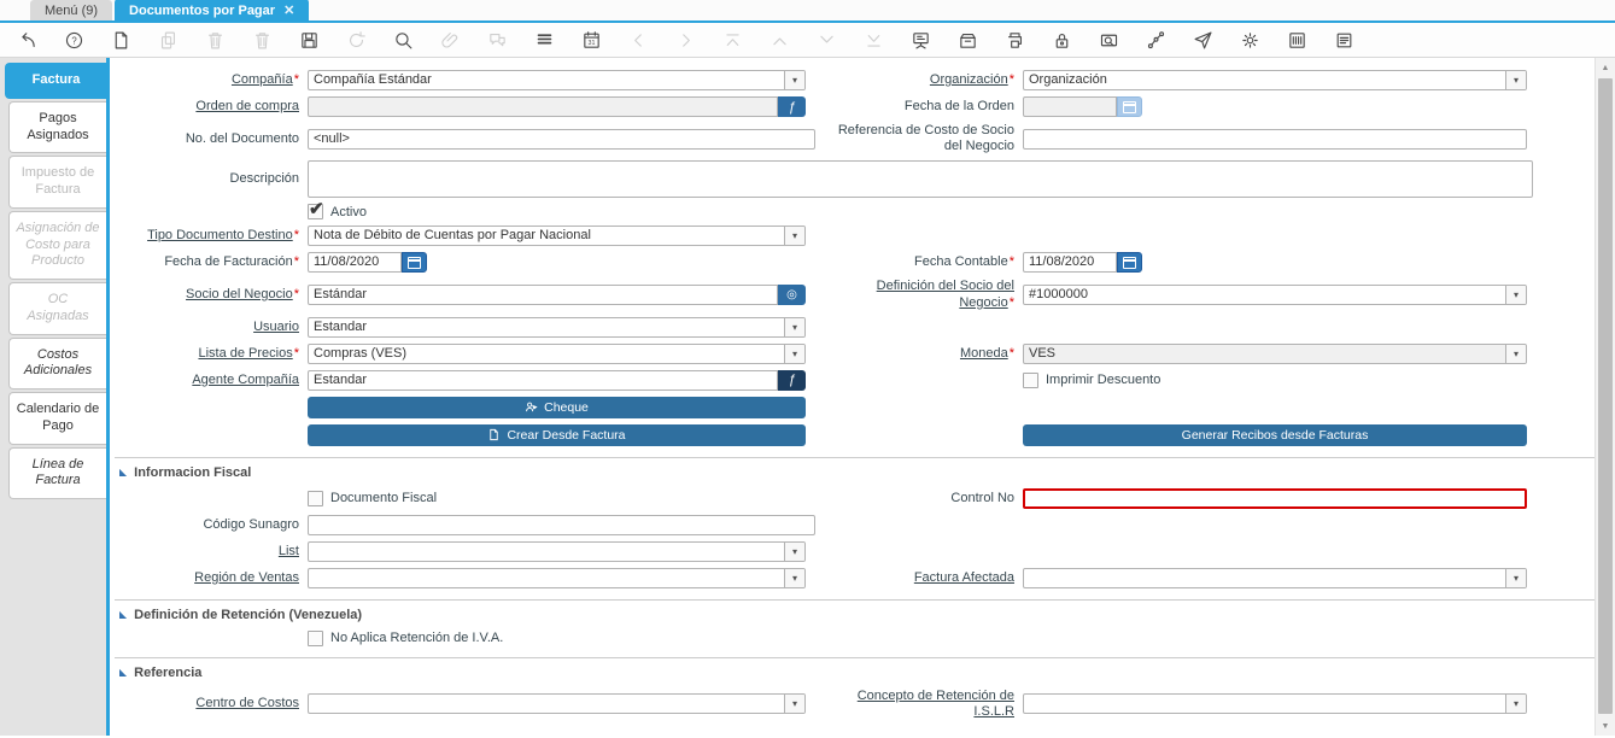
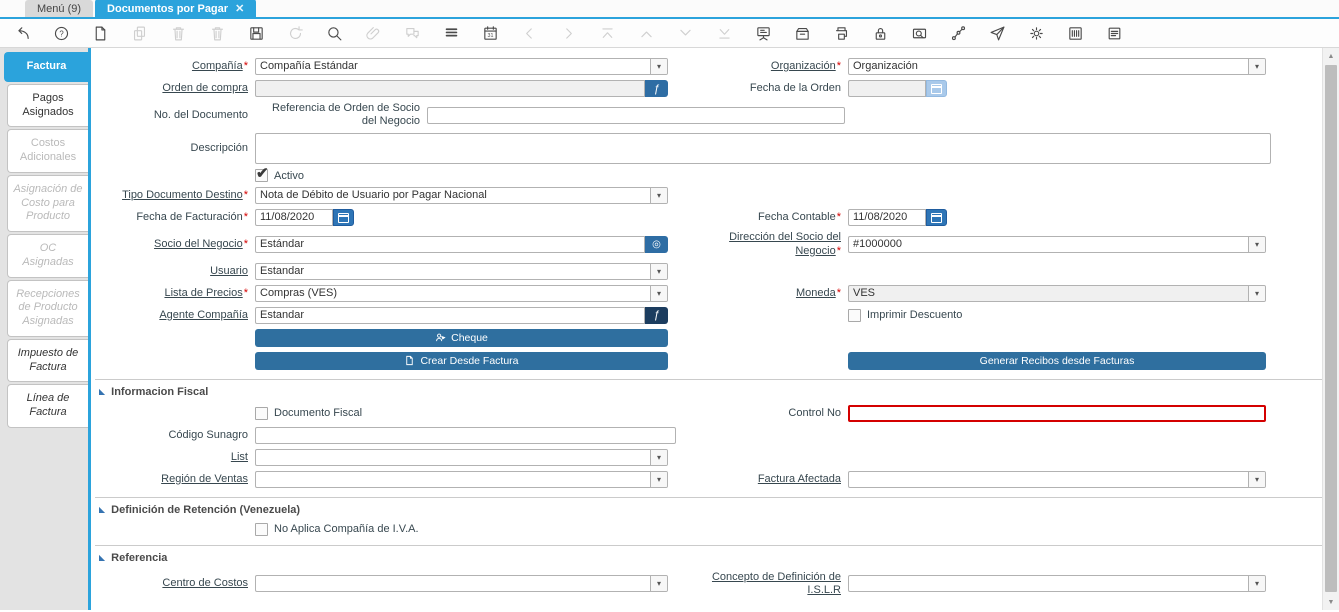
  Menú (9)
  Documentos por Pagar
  ✕
  ?
  Factura
  Pagos Asignados
- Impuesto de Factura
+ Costos Adicionales
  Asignación de Costo para Producto
  OC Asignadas
+ Recepciones de Producto Asignadas
- Costos Adicionales
+ Impuesto de Factura
- Calendario de Pago
  Línea de Factura
  Compañía*
  Compañía Estándar
  ▾
  Organización*
  Organización
  ▾
  Orden de compra
  ƒ
  Fecha de la Orden
  No. del Documento
- <null>
- Referencia de Costo de Socio del Negocio
+ Referencia de Orden de Socio del Negocio
  Descripción
  ✔
  Activo
  Tipo Documento Destino*
- Nota de Débito de Cuentas por Pagar Nacional
+ Nota de Débito de Usuario por Pagar Nacional
  ▾
  Fecha de Facturación*
  11/08/2020
  Fecha Contable*
  11/08/2020
  Socio del Negocio*
  Estándar
  ◎
- Definición del Socio del Negocio*
+ Dirección del Socio del Negocio*
  #1000000
  ▾
  Usuario
  Estandar
  ▾
  Lista de Precios*
  Compras (VES)
  ▾
  Moneda*
  VES
  ▾
  Agente Compañía
  Estandar
  ƒ
  Imprimir Descuento
  Cheque
  Crear Desde Factura
  Generar Recibos desde Facturas
  Informacion Fiscal
  Documento Fiscal
  Control No
  Código Sunagro
  List
  ▾
  Región de Ventas
  ▾
  Factura Afectada
  ▾
  Definición de Retención (Venezuela)
- No Aplica Retención de I.V.A.
+ No Aplica Compañía de I.V.A.
  Referencia
  Centro de Costos
  ▾
- Concepto de Retención de I.S.L.R
+ Concepto de Definición de I.S.L.R
  ▾
